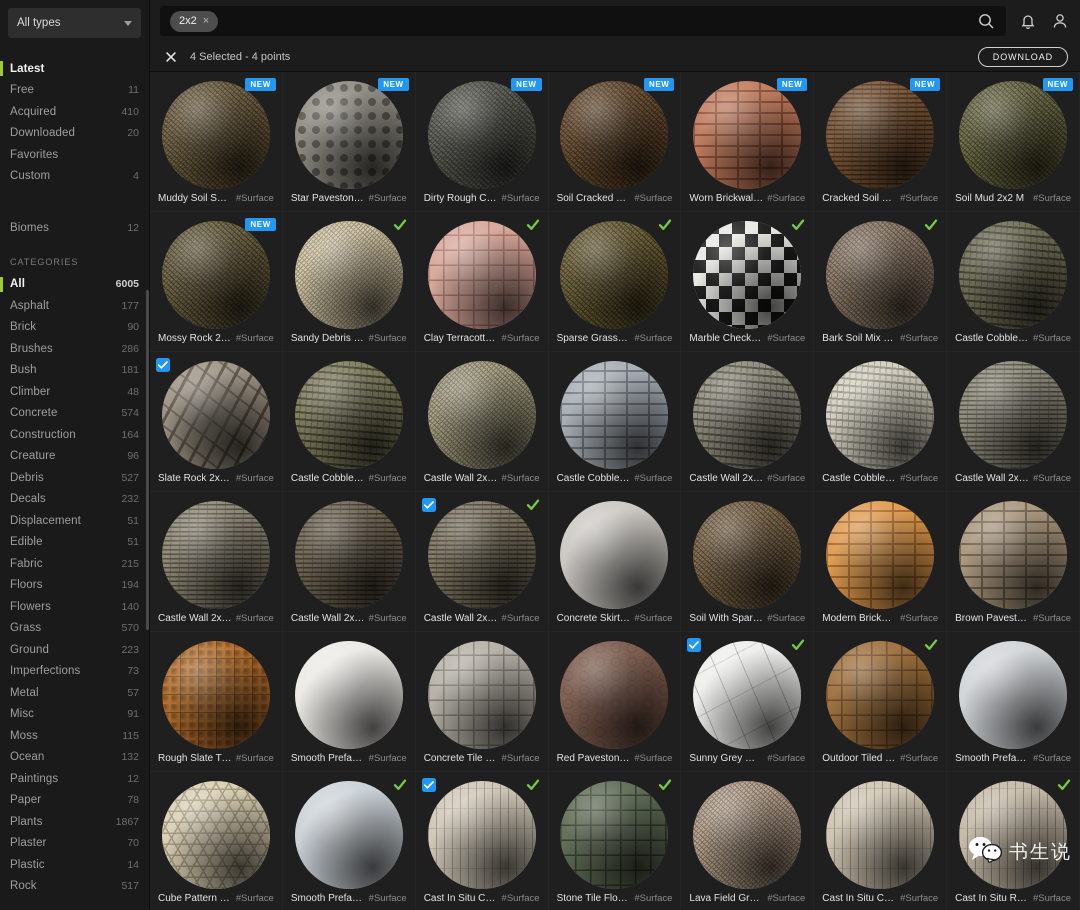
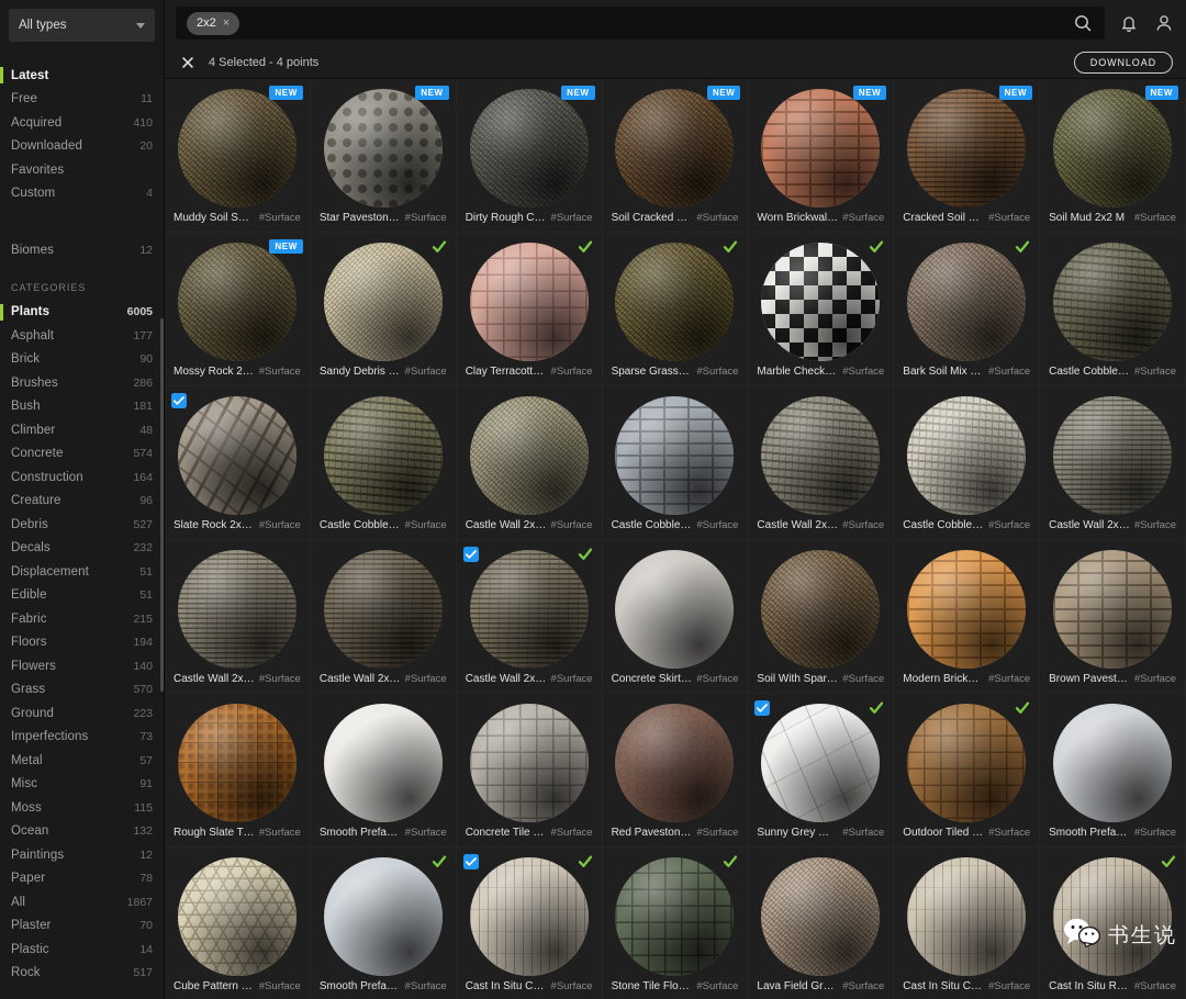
  All types
  Latest
  Free
  11
  Acquired
  410
  Downloaded
  20
  Favorites
  Custom
  4
  Biomes
  12
  CATEGORIES
- All
+ Plants
  6005
  Asphalt
  177
  Brick
  90
  Brushes
  286
  Bush
  181
  Climber
  48
  Concrete
  574
  Construction
  164
  Creature
  96
  Debris
  527
  Decals
  232
  Displacement
  51
  Edible
  51
  Fabric
  215
  Floors
  194
  Flowers
  140
  Grass
  570
  Ground
  223
  Imperfections
  73
  Metal
  57
  Misc
  91
  Moss
  115
  Ocean
  132
  Paintings
  12
  Paper
  78
- Plants
+ All
  1867
  Plaster
  70
  Plastic
  14
  Rock
  517
  2x2
  ×
  4 Selected - 4 points
  DOWNLOAD
  NEW
  Muddy Soil Spar
  #Surface
  NEW
  Star Pavestone
  #Surface
  NEW
  Dirty Rough Con
  #Surface
  NEW
  Soil Cracked 2x2
  #Surface
  NEW
  Worn Brickwall 2
  #Surface
  NEW
  Cracked Soil 2x2
  #Surface
  NEW
  Soil Mud 2x2 M
  #Surface
  NEW
  Mossy Rock 2x2
  #Surface
  Sandy Debris 2x
  #Surface
  Clay Terracotta T
  #Surface
  Sparse Grassy S
  #Surface
  Marble Checkere
  #Surface
  Bark Soil Mix 2x
  #Surface
  Castle Cobblesto
  #Surface
  Slate Rock 2x2
  #Surface
  Castle Cobblesto
  #Surface
  Castle Wall 2x2
  #Surface
  Castle Cobblesto
  #Surface
  Castle Wall 2x2
  #Surface
  Castle Cobblesto
  #Surface
  Castle Wall 2x2
  #Surface
  Castle Wall 2x2
  #Surface
  Castle Wall 2x2
  #Surface
  Castle Wall 2x2
  #Surface
  Concrete Skirtin.
  #Surface
  Soil With Sparse
  #Surface
  Modern Brickwa.
  #Surface
  Brown Paveston
  #Surface
  Rough Slate Tile
  #Surface
  Smooth Prefab C
  #Surface
  Concrete Tile 2x.
  #Surface
  Red Pavestone
  #Surface
  Sunny Grey Mar.
  #Surface
  Outdoor Tiled Fl.
  #Surface
  Smooth Prefab C
  #Surface
  Cube Pattern Flo
  #Surface
  Smooth Prefab C
  #Surface
  Cast In Situ Con
  #Surface
  Stone Tile Floor
  #Surface
  Lava Field Grave
  #Surface
  Cast In Situ Con
  #Surface
  Cast In Situ Rou
  #Surface
  书生说
